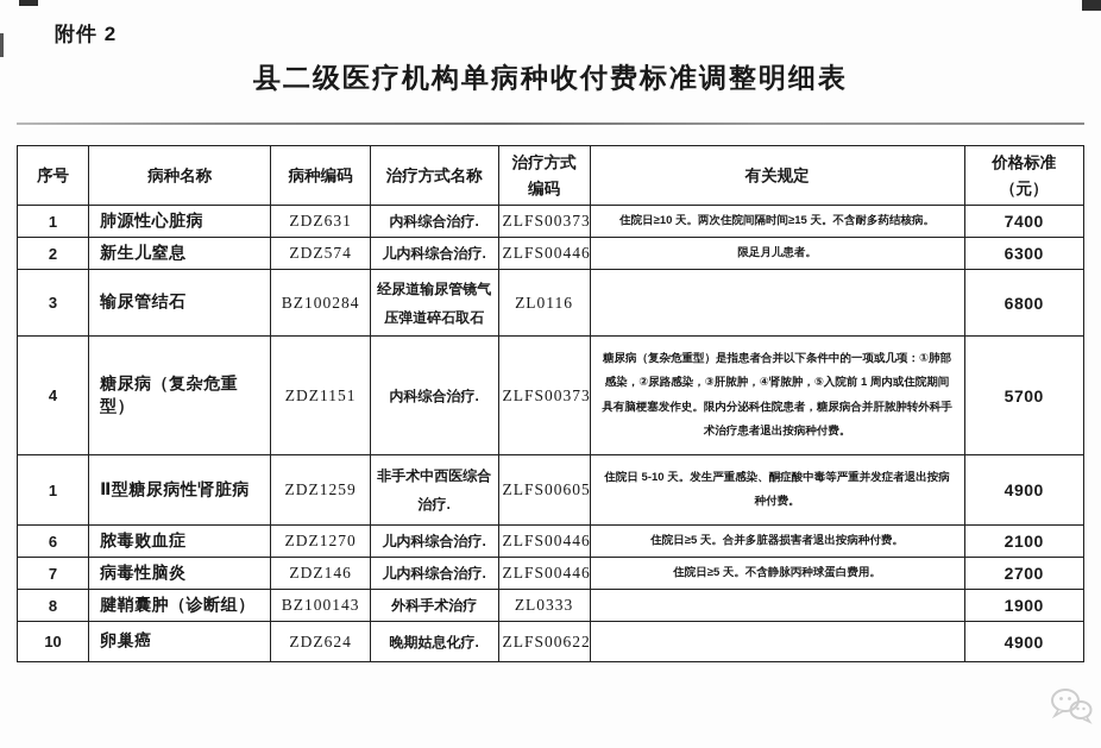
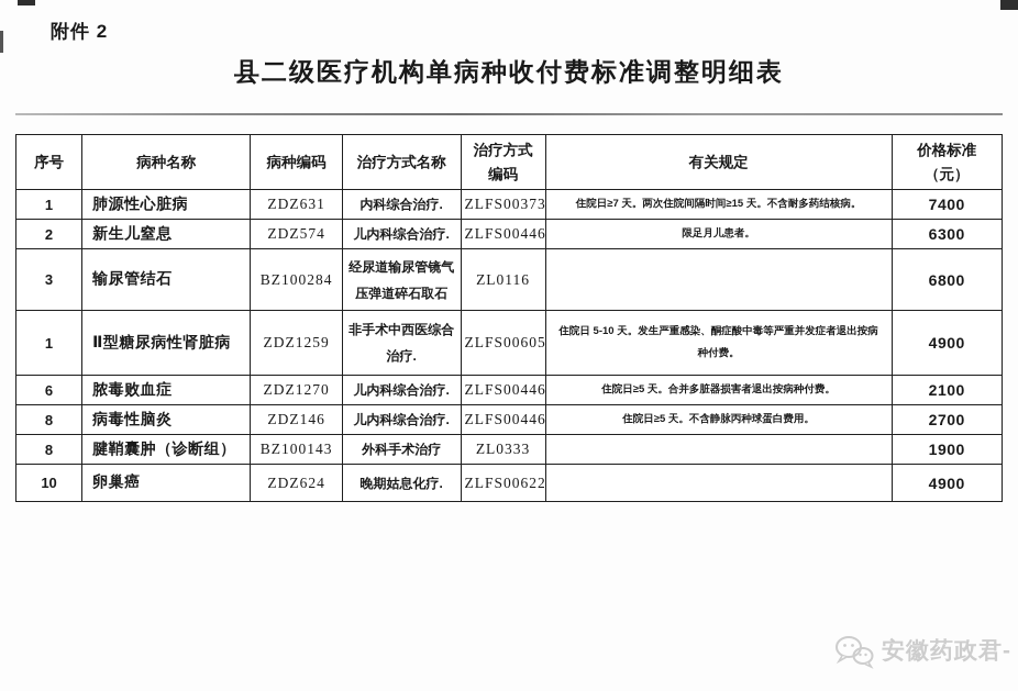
  附件 2
  县二级医疗机构单病种收付费标准调整明细表
  序号	病种名称	病种编码	治疗方式名称	治疗方式 编码	有关规定	价格标准 （元）
- 1	肺源性心脏病	ZDZ631	内科综合治疗.	ZLFS00373	住院日≥10 天。两次住院间隔时间≥15 天。不含耐多药结核病。	7400
+ 1	肺源性心脏病	ZDZ631	内科综合治疗.	ZLFS00373	住院日≥7 天。两次住院间隔时间≥15 天。不含耐多药结核病。	7400
  2	新生儿窒息	ZDZ574	儿内科综合治疗.	ZLFS00446	限足月儿患者。	6300
  3	输尿管结石	BZ100284	经尿道输尿管镜气压弹道碎石取石	ZL0116		6800
- 4	糖尿病（复杂危重型）	ZDZ1151	内科综合治疗.	ZLFS00373	糖尿病（复杂危重型）是指患者合并以下条件中的一项或几项：①肺部感染，②尿路感染，③肝脓肿，④肾脓肿，⑤入院前 1 周内或住院期间具有脑梗塞发作史。限内分泌科住院患者，糖尿病合并肝脓肿转外科手术治疗患者退出按病种付费。	5700
  1	Ⅱ型糖尿病性肾脏病	ZDZ1259	非手术中西医综合治疗.	ZLFS00605	住院日 5-10 天。发生严重感染、酮症酸中毒等严重并发症者退出按病种付费。	4900
  6	脓毒败血症	ZDZ1270	儿内科综合治疗.	ZLFS00446	住院日≥5 天。合并多脏器损害者退出按病种付费。	2100
- 7	病毒性脑炎	ZDZ146	儿内科综合治疗.	ZLFS00446	住院日≥5 天。不含静脉丙种球蛋白费用。	2700
+ 8	病毒性脑炎	ZDZ146	儿内科综合治疗.	ZLFS00446	住院日≥5 天。不含静脉丙种球蛋白费用。	2700
  8	腱鞘囊肿（诊断组）	BZ100143	外科手术治疗	ZL0333		1900
  10	卵巢癌	ZDZ624	晚期姑息化疗.	ZLFS00622		4900
+ 安徽药政君-
